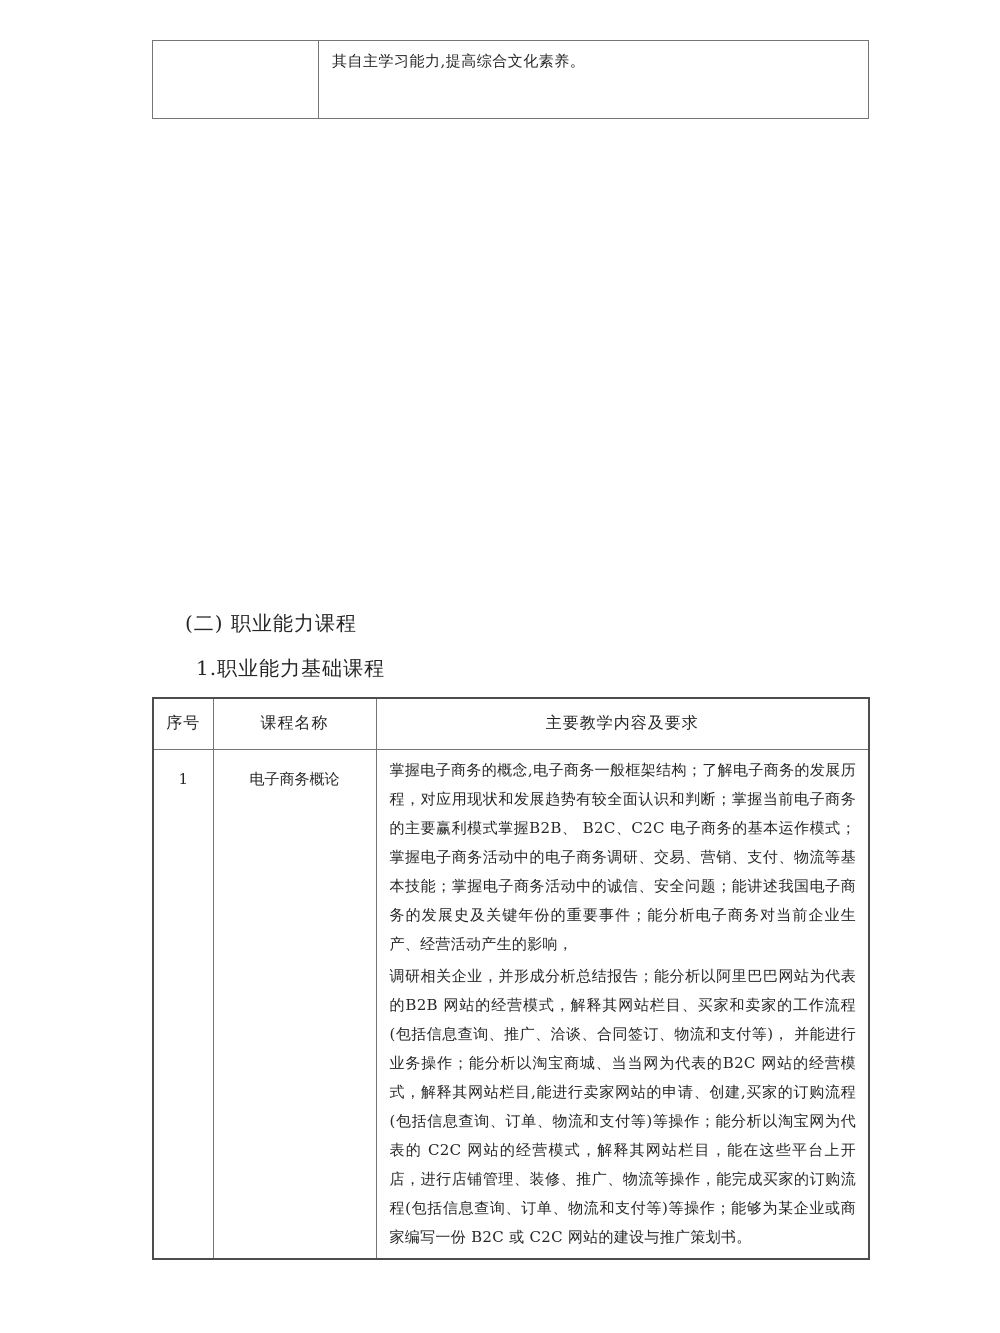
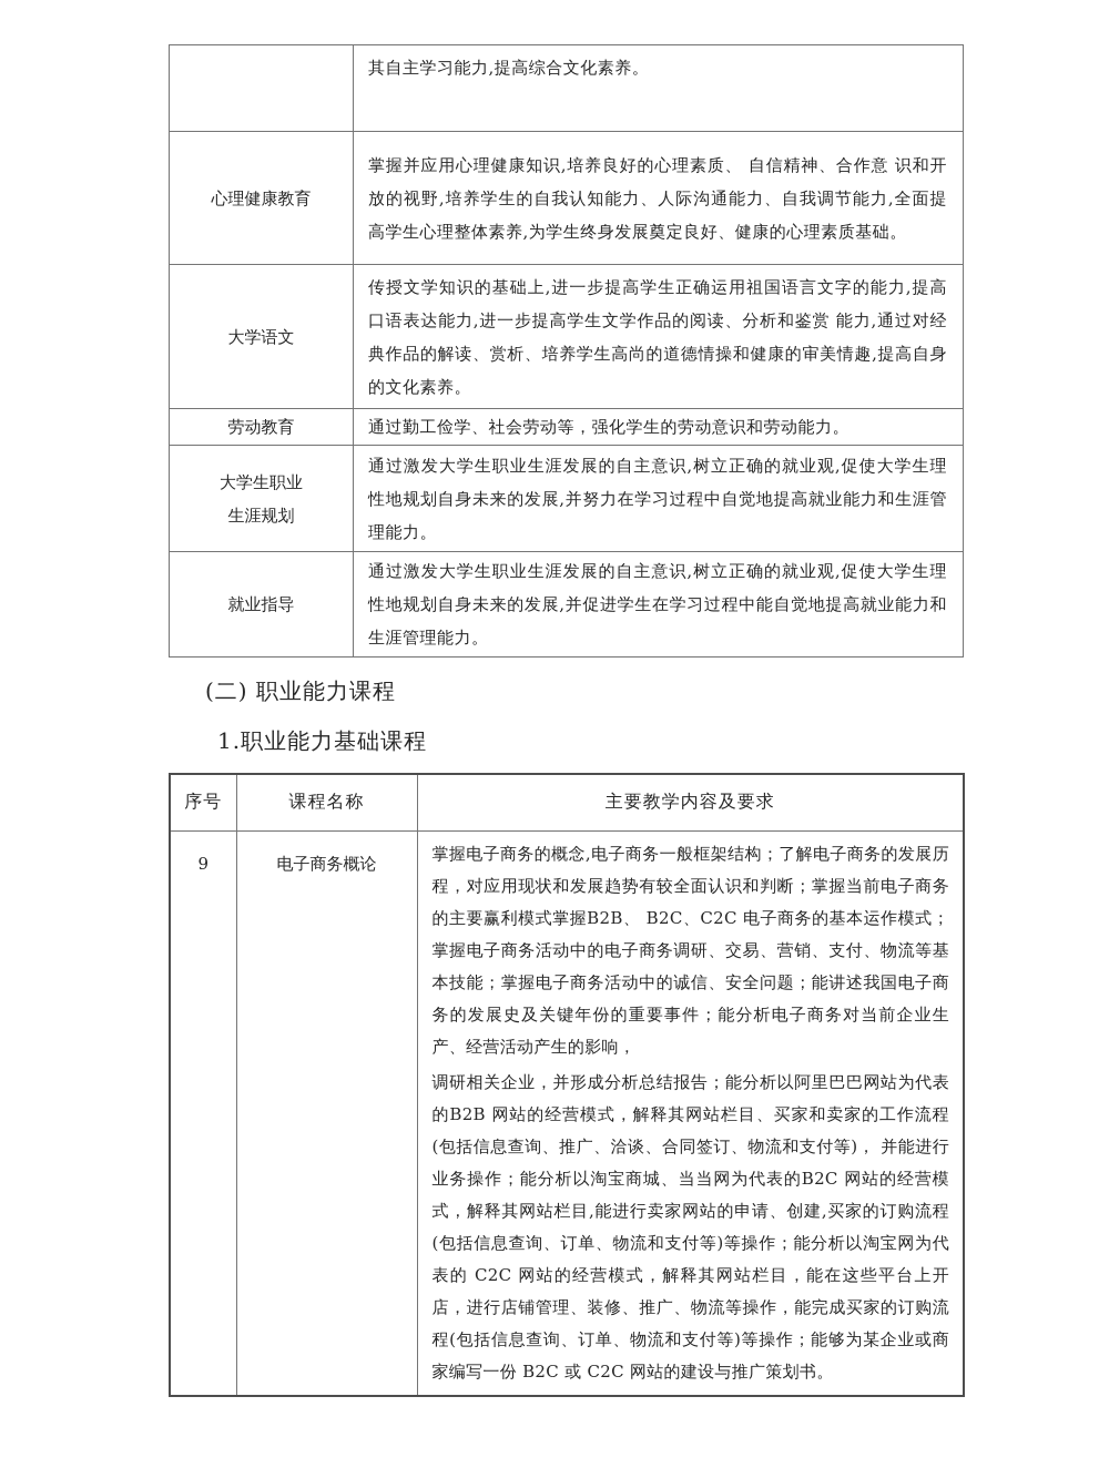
  	其自主学习能力,提高综合文化素养。
+ 心理健康教育	掌握并应用心理健康知识,培养良好的心理素质、 自信精神、合作意 识和开放的视野,培养学生的自我认知能力、人际沟通能力、自我调节能力,全面提高学生心理整体素养,为学生终身发展奠定良好、健康的心理素质基础。
+ 大学语文	传授文学知识的基础上,进一步提高学生正确运用祖国语言文字的能力,提高口语表达能力,进一步提高学生文学作品的阅读、分析和鉴赏 能力,通过对经典作品的解读、赏析、培养学生高尚的道德情操和健康的审美情趣,提高自身的文化素养。
+ 劳动教育	通过勤工俭学、社会劳动等，强化学生的劳动意识和劳动能力。
+ 大学生职业 生涯规划	通过激发大学生职业生涯发展的自主意识,树立正确的就业观,促使大学生理性地规划自身未来的发展,并努力在学习过程中自觉地提高就业能力和生涯管理能力。
+ 就业指导	通过激发大学生职业生涯发展的自主意识,树立正确的就业观,促使大学生理性地规划自身未来的发展,并促进学生在学习过程中能自觉地提高就业能力和生涯管理能力。
  (二) 职业能力课程
  1.职业能力基础课程
  序号	课程名称	主要教学内容及要求
- 1	电子商务概论	掌握电子商务的概念,电子商务一般框架结构；了解电子商务的发展历程，对应用现状和发展趋势有较全面认识和判断；掌握当前电子商务的主要赢利模式掌握B2B、 B2C、C2C 电子商务的基本运作模式；掌握电子商务活动中的电子商务调研、交易、营销、支付、物流等基本技能；掌握电子商务活动中的诚信、安全问题；能讲述我国电子商务的发展史及关键年份的重要事件；能分析电子商务对当前企业生产、经营活动产生的影响， 调研相关企业，并形成分析总结报告；能分析以阿里巴巴网站为代表的B2B 网站的经营模式，解释其网站栏目、买家和卖家的工作流程(包括信息查询、推广、洽谈、合同签订、物流和支付等)， 并能进行业务操作；能分析以淘宝商城、当当网为代表的B2C 网站的经营模式，解释其网站栏目,能进行卖家网站的申请、创建,买家的订购流程(包括信息查询、订单、物流和支付等)等操作；能分析以淘宝网为代表的 C2C 网站的经营模式，解释其网站栏目，能在这些平台上开店，进行店铺管理、装修、推广、物流等操作，能完成买家的订购流程(包括信息查询、订单、物流和支付等)等操作；能够为某企业或商家编写一份 B2C 或 C2C 网站的建设与推广策划书。
+ 9	电子商务概论	掌握电子商务的概念,电子商务一般框架结构；了解电子商务的发展历程，对应用现状和发展趋势有较全面认识和判断；掌握当前电子商务的主要赢利模式掌握B2B、 B2C、C2C 电子商务的基本运作模式；掌握电子商务活动中的电子商务调研、交易、营销、支付、物流等基本技能；掌握电子商务活动中的诚信、安全问题；能讲述我国电子商务的发展史及关键年份的重要事件；能分析电子商务对当前企业生产、经营活动产生的影响， 调研相关企业，并形成分析总结报告；能分析以阿里巴巴网站为代表的B2B 网站的经营模式，解释其网站栏目、买家和卖家的工作流程(包括信息查询、推广、洽谈、合同签订、物流和支付等)， 并能进行业务操作；能分析以淘宝商城、当当网为代表的B2C 网站的经营模式，解释其网站栏目,能进行卖家网站的申请、创建,买家的订购流程(包括信息查询、订单、物流和支付等)等操作；能分析以淘宝网为代表的 C2C 网站的经营模式，解释其网站栏目，能在这些平台上开店，进行店铺管理、装修、推广、物流等操作，能完成买家的订购流程(包括信息查询、订单、物流和支付等)等操作；能够为某企业或商家编写一份 B2C 或 C2C 网站的建设与推广策划书。
